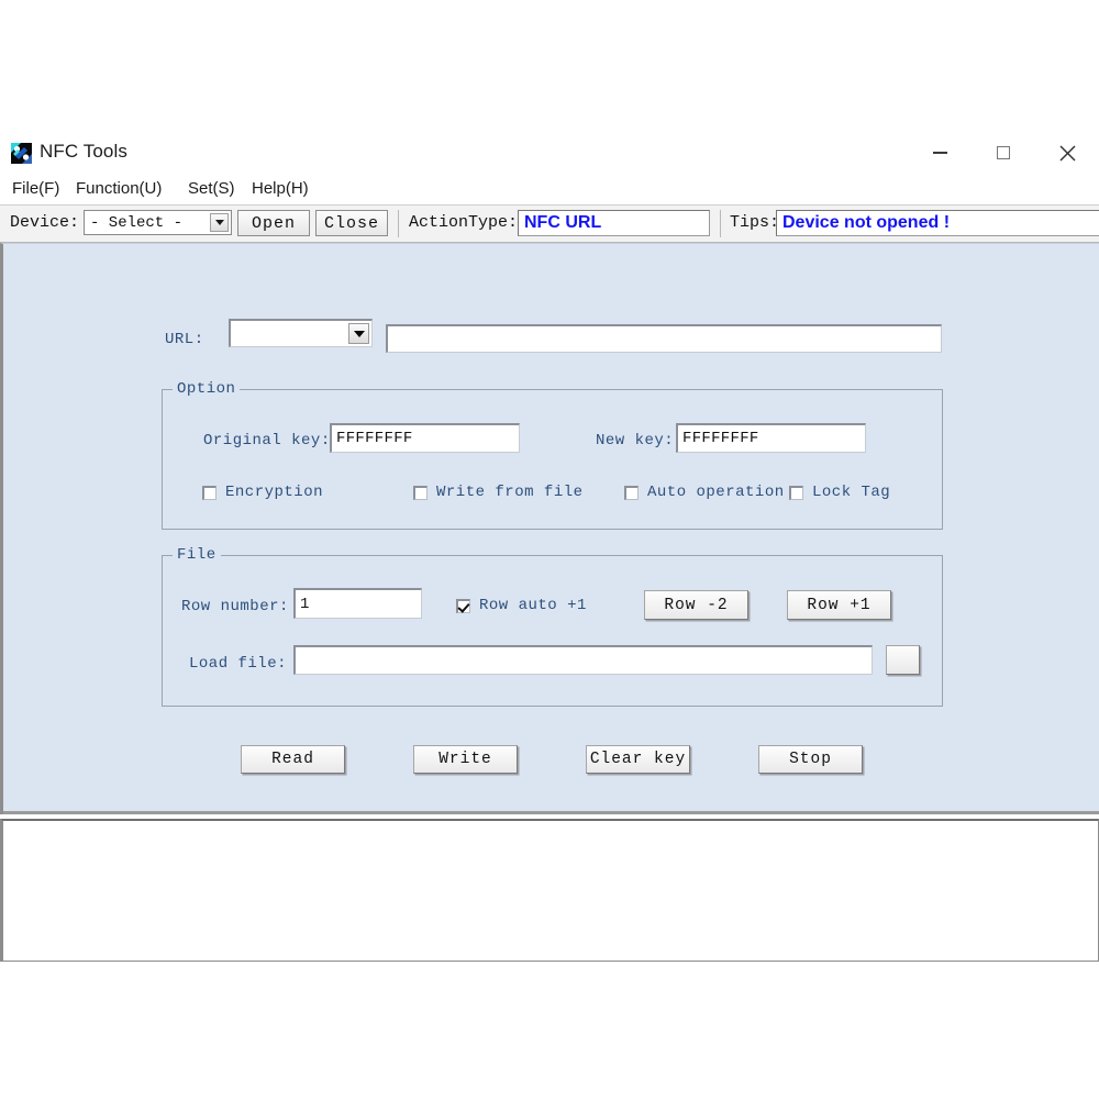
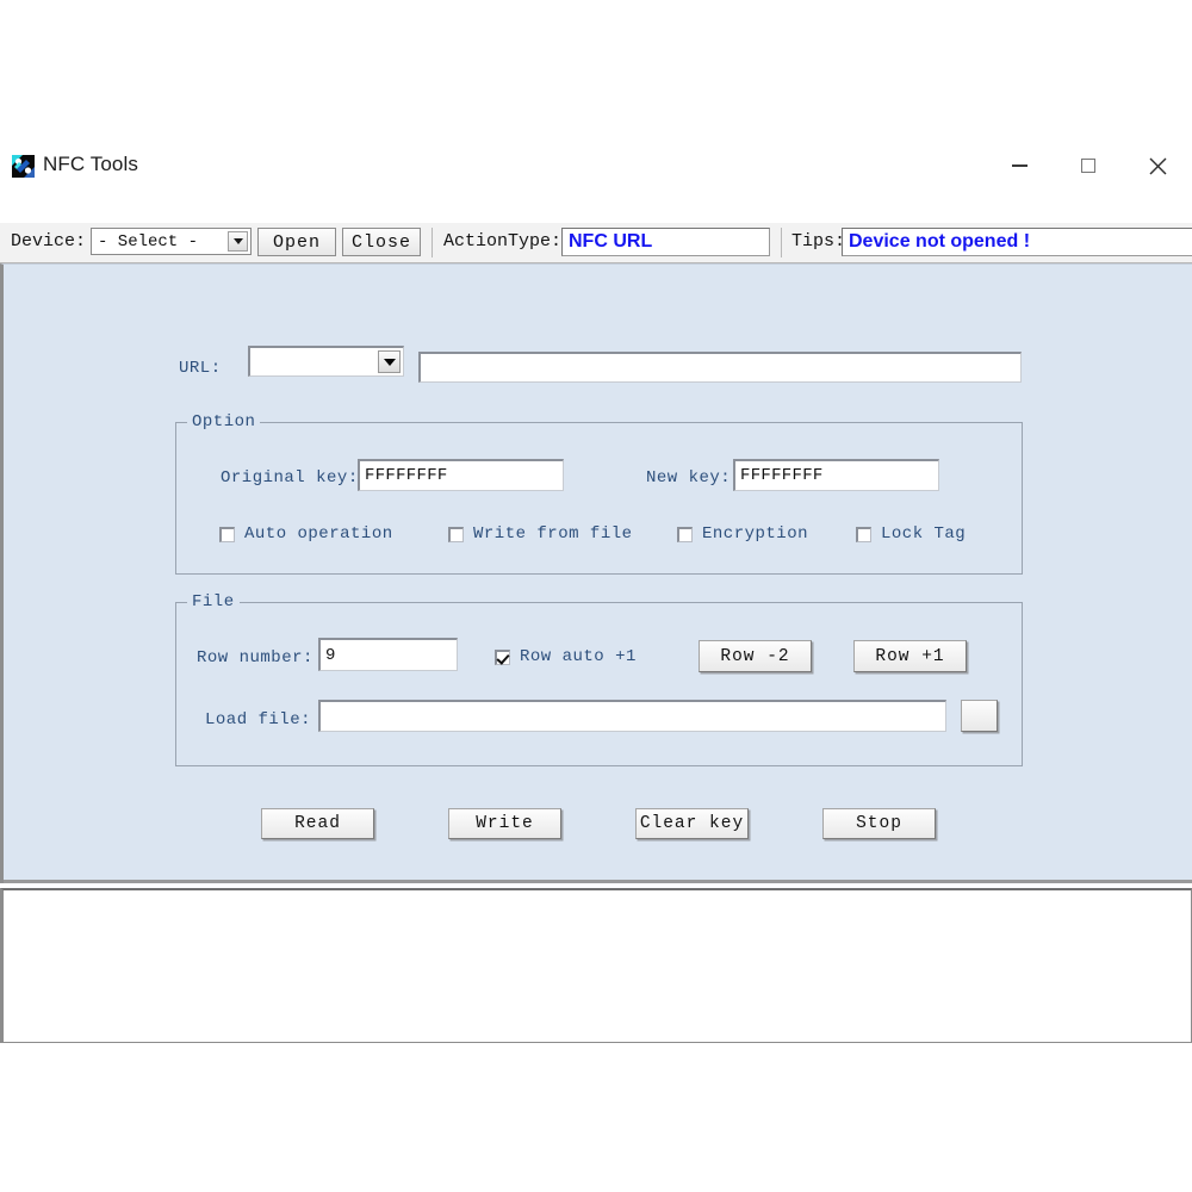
  NFC Tools
- File(F)
- Function(U)
- Set(S)
- Help(H)
  Device:
  - Select -
  Open
  Close
  ActionType:
  NFC URL
  Tips:
  Device not opened !
  URL:
  Option
  Original key:
  FFFFFFFF
  New key:
  FFFFFFFF
- Encryption
+ Auto operation
  Write from file
- Auto operation
+ Encryption
  Lock Tag
  File
  Row number:
- 1
+ 9
  Row auto +1
  Row -2
  Row +1
  Load file:
  Read
  Write
  Clear key
  Stop
